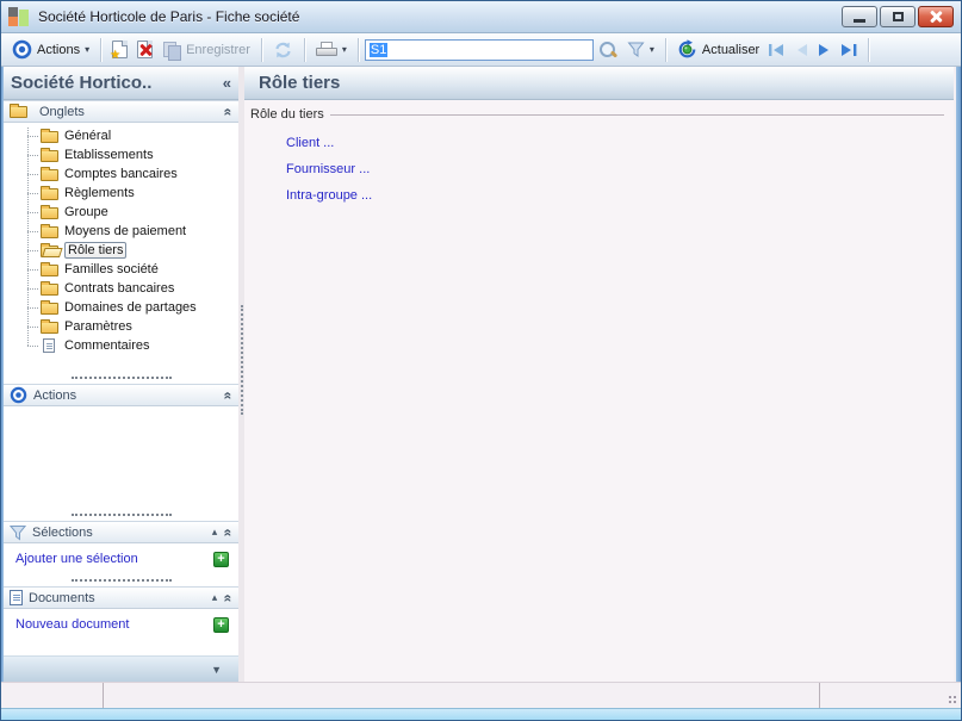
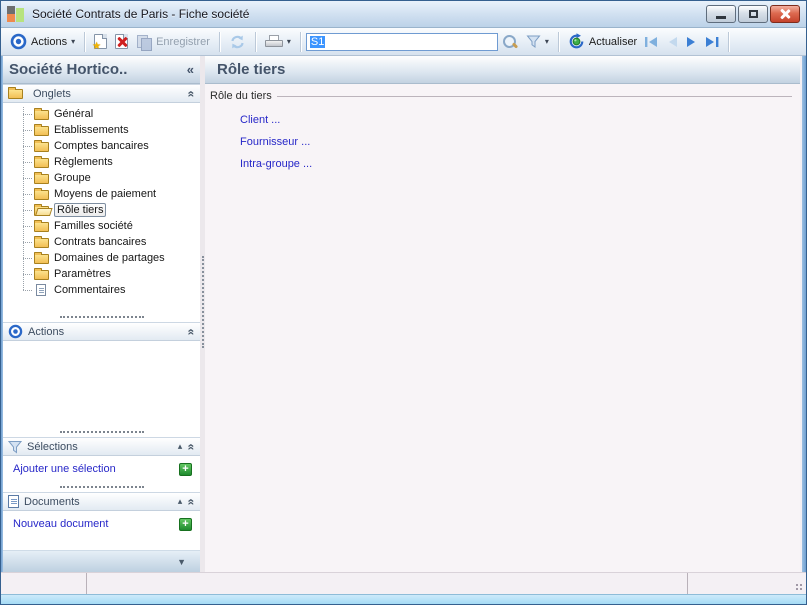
- Société Horticole de Paris - Fiche société
+ Société Contrats de Paris - Fiche société
  Actions
  ▾
  ★
  Enregistrer
  ▾
  S1
  ▾
  Actualiser
  Société Hortico..
  «
  Onglets
  Général
  Etablissements
  Comptes bancaires
  Règlements
  Groupe
  Moyens de paiement
  Rôle tiers
  Familles société
  Contrats bancaires
  Domaines de partages
  Paramètres
  Commentaires
  Actions
  Sélections
  ▴
  Ajouter une sélection
  +
  Documents
  ▴
  Nouveau document
  +
  ▼
  Rôle tiers
  Rôle du tiers
  Client ...
  Fournisseur ...
  Intra-groupe ...
